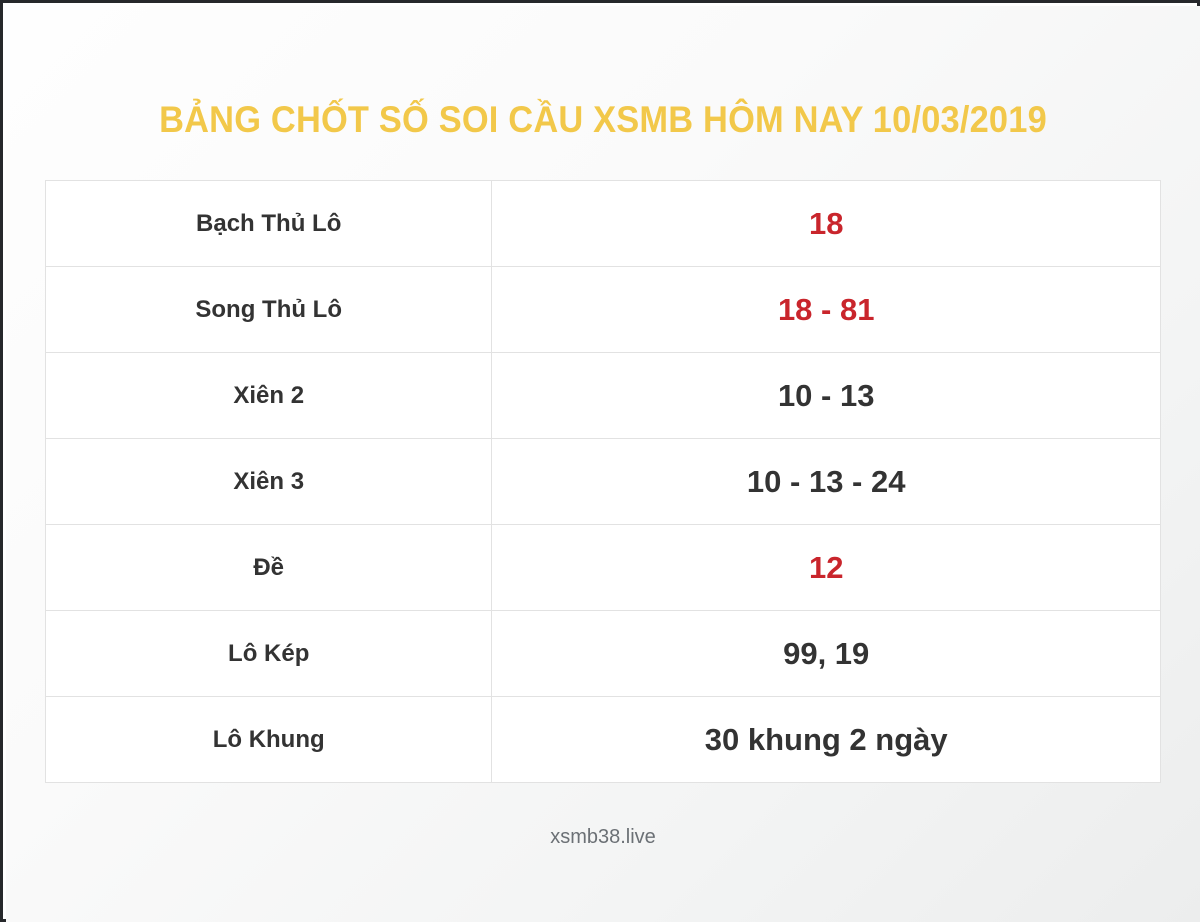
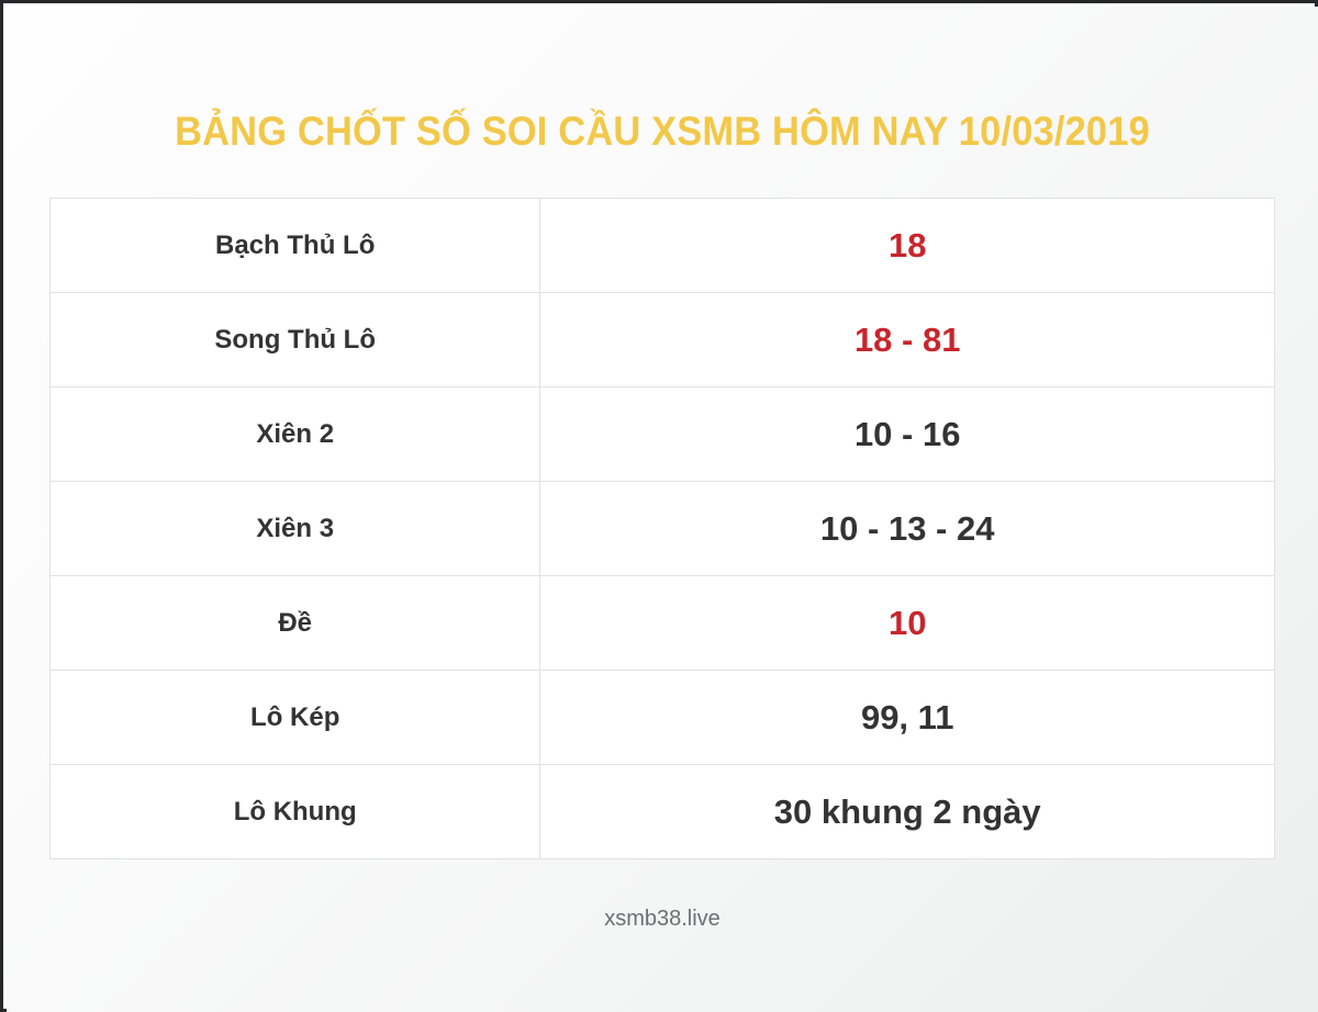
  BẢNG CHỐT SỐ SOI CẦU XSMB HÔM NAY 10/03/2019
  Bạch Thủ Lô	18
  Song Thủ Lô	18 - 81
- Xiên 2	10 - 13
+ Xiên 2	10 - 16
  Xiên 3	10 - 13 - 24
- Đề	12
+ Đề	10
- Lô Kép	99, 19
+ Lô Kép	99, 11
  Lô Khung	30 khung 2 ngày
  xsmb38.live
